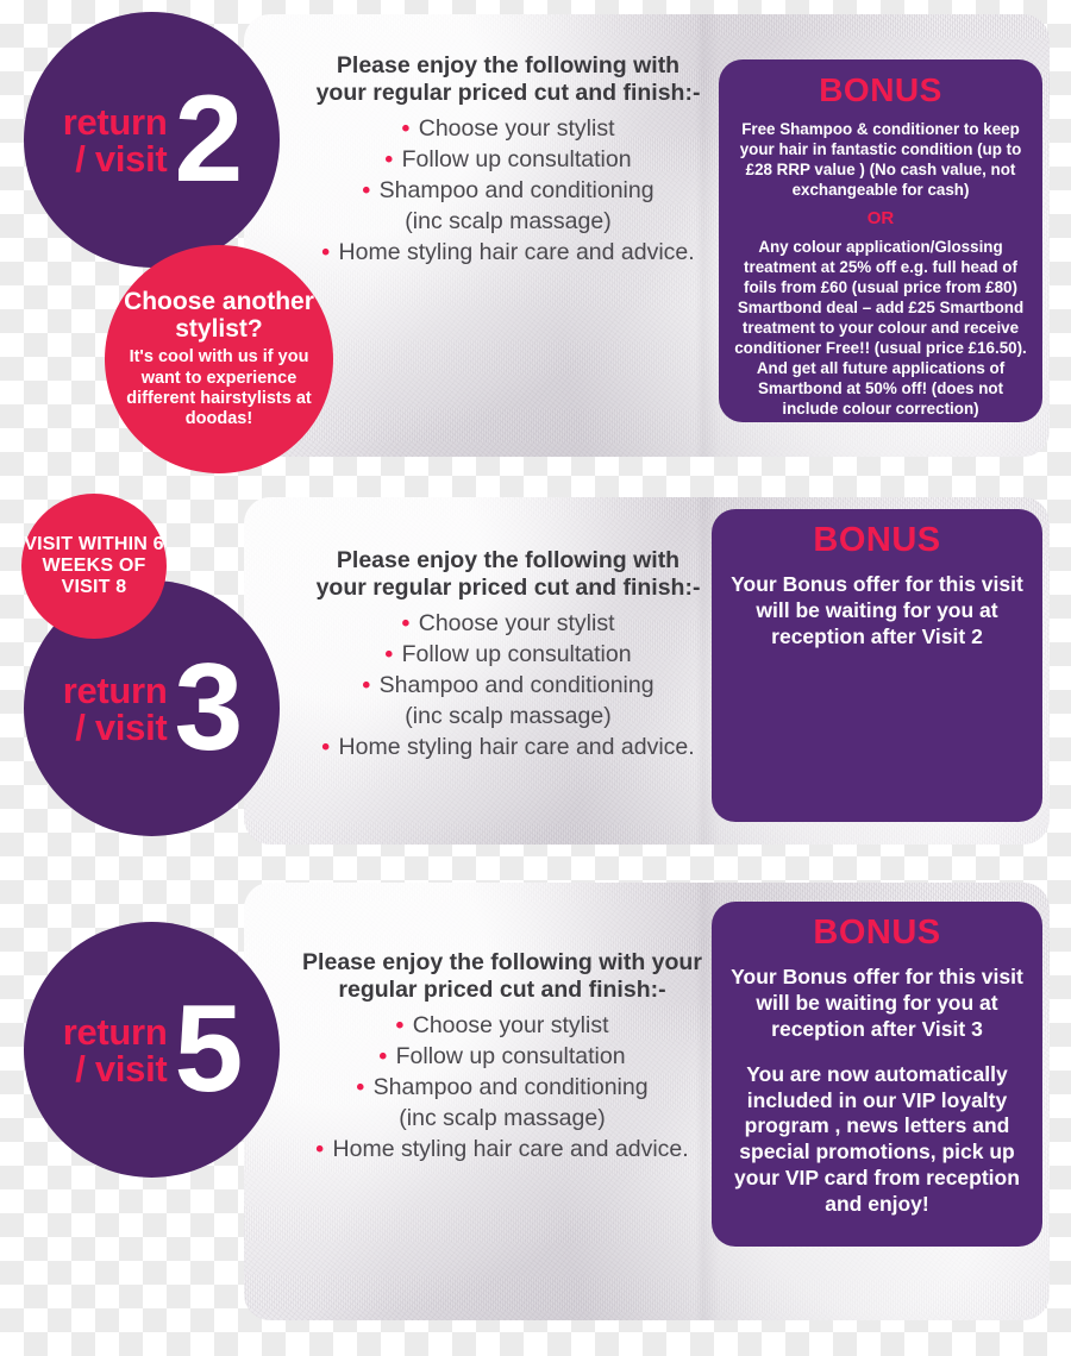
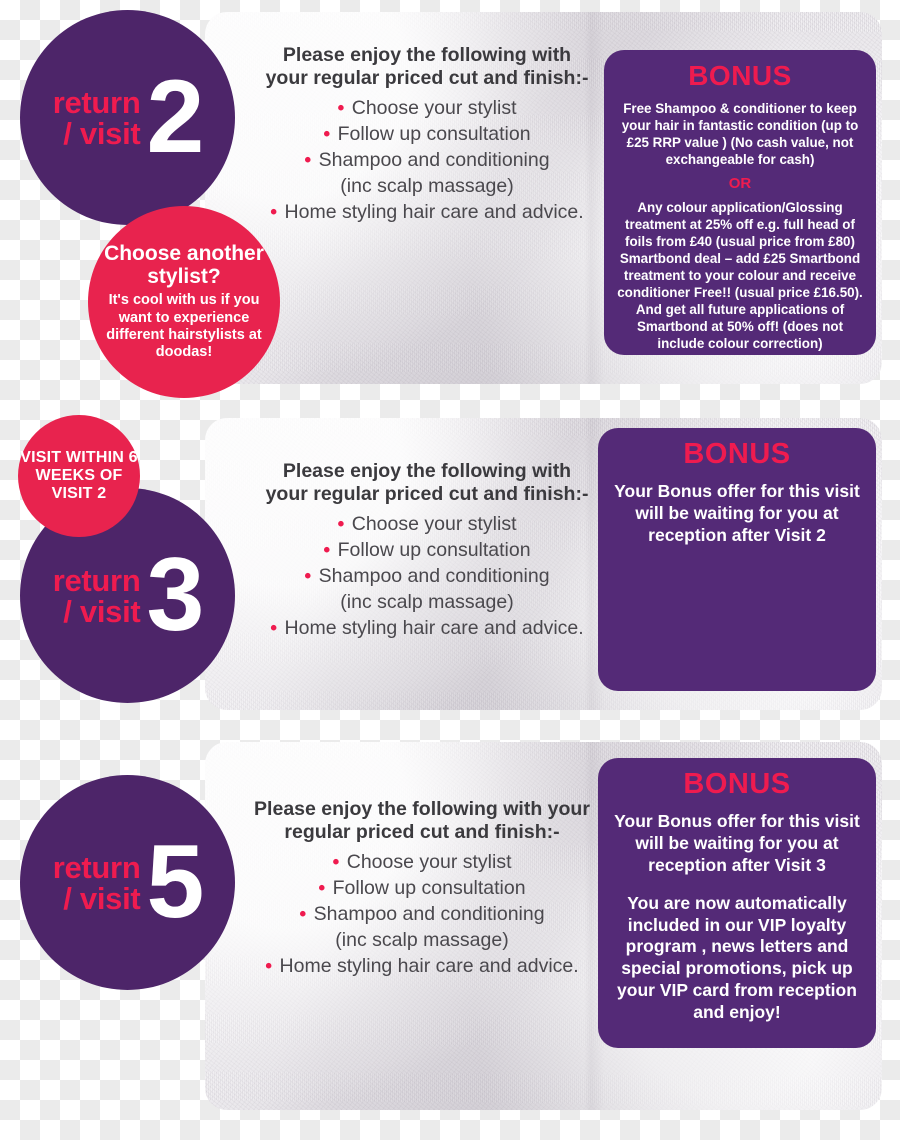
  Please enjoy the following with your regular priced cut and finish:-
  • Choose your stylist
  • Follow up consultation
  • Shampoo and conditioning
  (inc scalp massage)
  • Home styling hair care and advice.
  BONUS
- Free Shampoo & conditioner to keep your hair in fantastic condition (up to £28 RRP value ) (No cash value, not exchangeable for cash)
+ Free Shampoo & conditioner to keep your hair in fantastic condition (up to £25 RRP value ) (No cash value, not exchangeable for cash)
  OR
- Any colour application/Glossing treatment at 25% off e.g. full head of foils from £60 (usual price from £80) Smartbond deal – add £25 Smartbond treatment to your colour and receive conditioner Free!! (usual price £16.50). And get all future applications of Smartbond at 50% off! (does not include colour correction)
+ Any colour application/Glossing treatment at 25% off e.g. full head of foils from £40 (usual price from £80) Smartbond deal – add £25 Smartbond treatment to your colour and receive conditioner Free!! (usual price £16.50). And get all future applications of Smartbond at 50% off! (does not include colour correction)
  return
  / visit
  2
  Choose another stylist?
  It's cool with us if you want to experience different hairstylists at doodas!
  Please enjoy the following with your regular priced cut and finish:-
  • Choose your stylist
  • Follow up consultation
  • Shampoo and conditioning
  (inc scalp massage)
  • Home styling hair care and advice.
  BONUS
  Your Bonus offer for this visit will be waiting for you at reception after Visit 2
  return
  / visit
  3
- VISIT WITHIN 6 WEEKS OF VISIT 8
+ VISIT WITHIN 6 WEEKS OF VISIT 2
  Please enjoy the following with your regular priced cut and finish:-
  • Choose your stylist
  • Follow up consultation
  • Shampoo and conditioning
  (inc scalp massage)
  • Home styling hair care and advice.
  BONUS
  Your Bonus offer for this visit will be waiting for you at reception after Visit 3
  You are now automatically included in our VIP loyalty program , news letters and special promotions, pick up your VIP card from reception and enjoy!
  return
  / visit
  5
